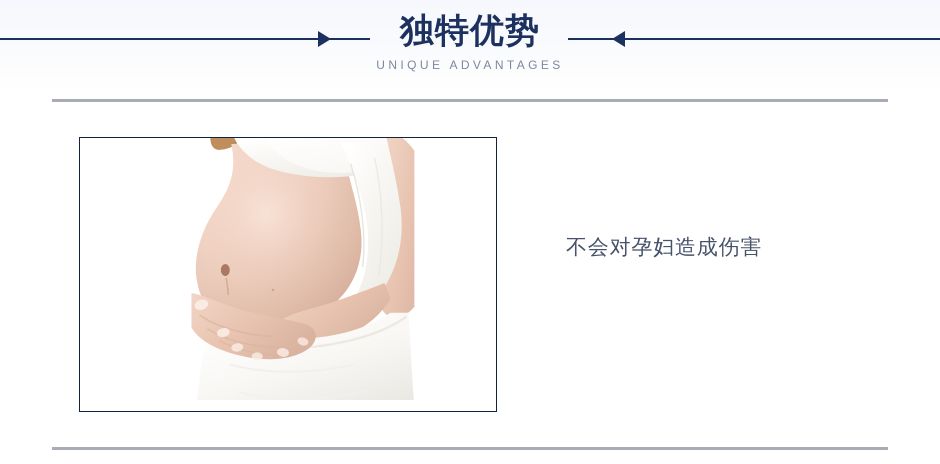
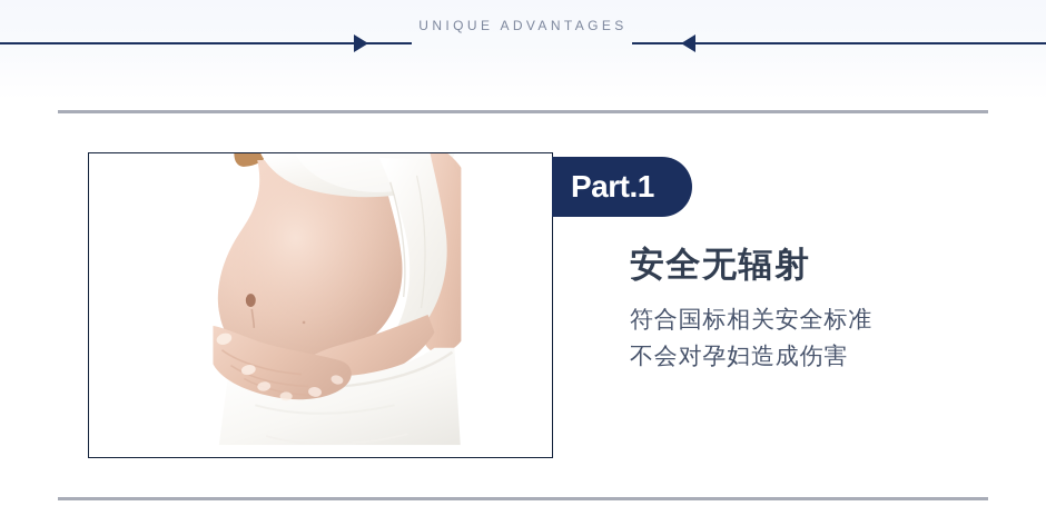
- 独特优势
  UNIQUE ADVANTAGES
+ Part.1
+ 安全无辐射
+ 符合国标相关安全标准
  不会对孕妇造成伤害
